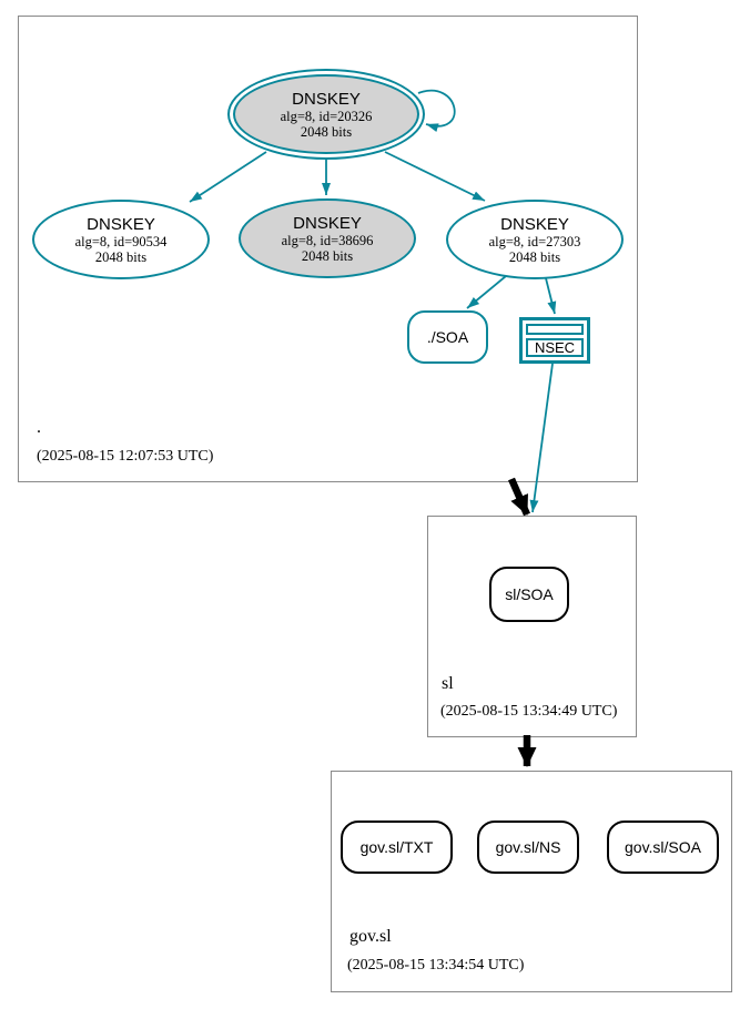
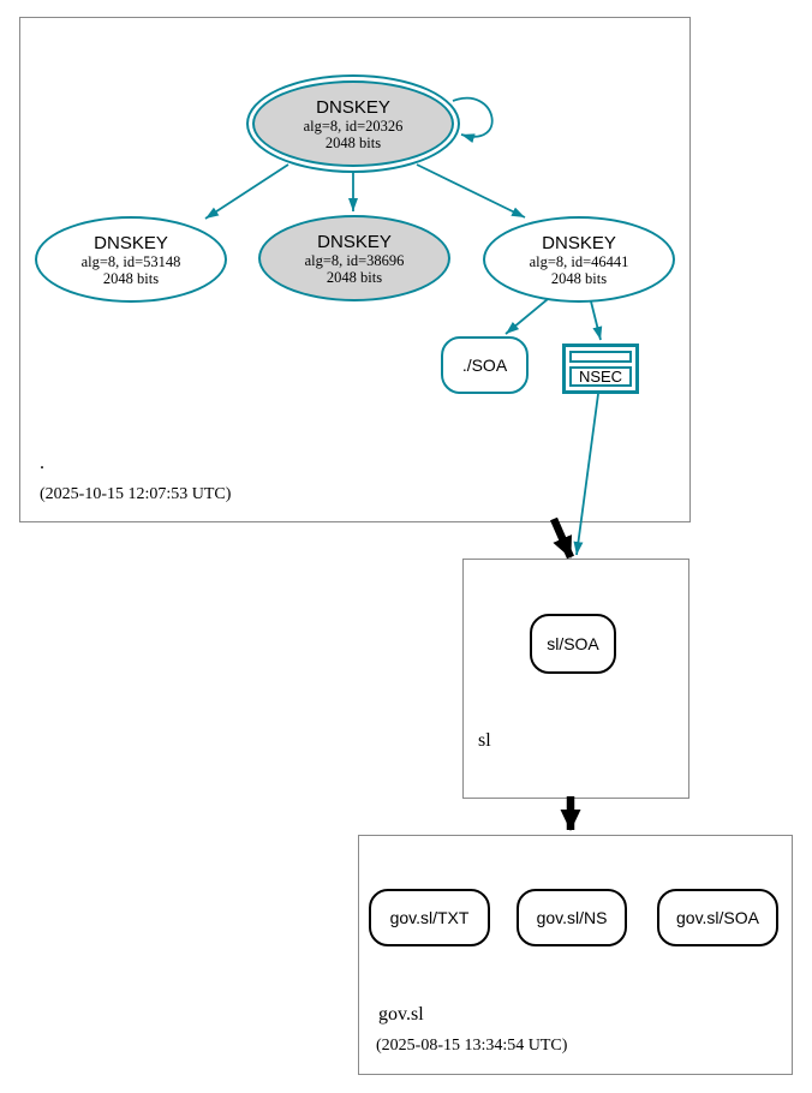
  DNSKEY
  alg=8, id=20326
  2048 bits
  DNSKEY
- alg=8, id=90534
+ alg=8, id=53148
  2048 bits
  DNSKEY
  alg=8, id=38696
  2048 bits
  DNSKEY
- alg=8, id=27303
+ alg=8, id=46441
  2048 bits
  ./SOA
  NSEC
  .
- (2025-08-15 12:07:53 UTC)
+ (2025-10-15 12:07:53 UTC)
  sl/SOA
  sl
- (2025-08-15 13:34:49 UTC)
  gov.sl/TXT
  gov.sl/NS
  gov.sl/SOA
  gov.sl
  (2025-08-15 13:34:54 UTC)
